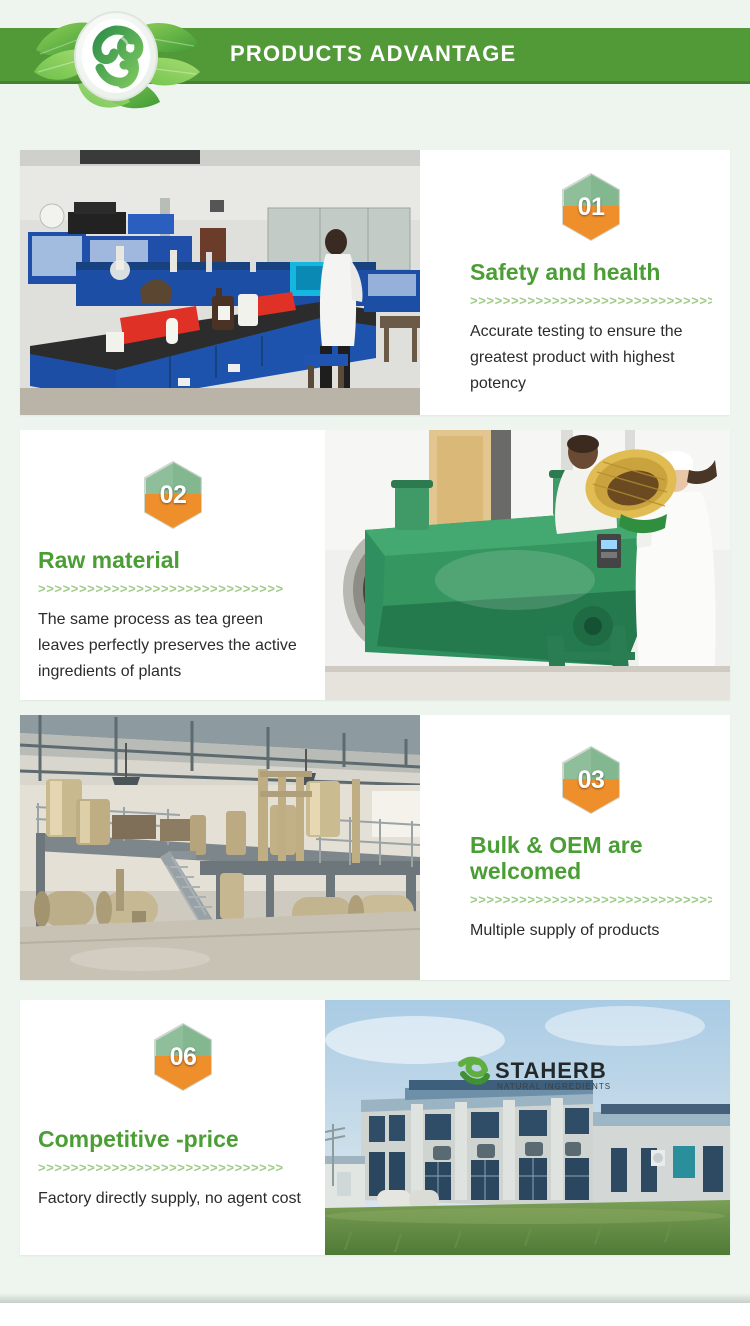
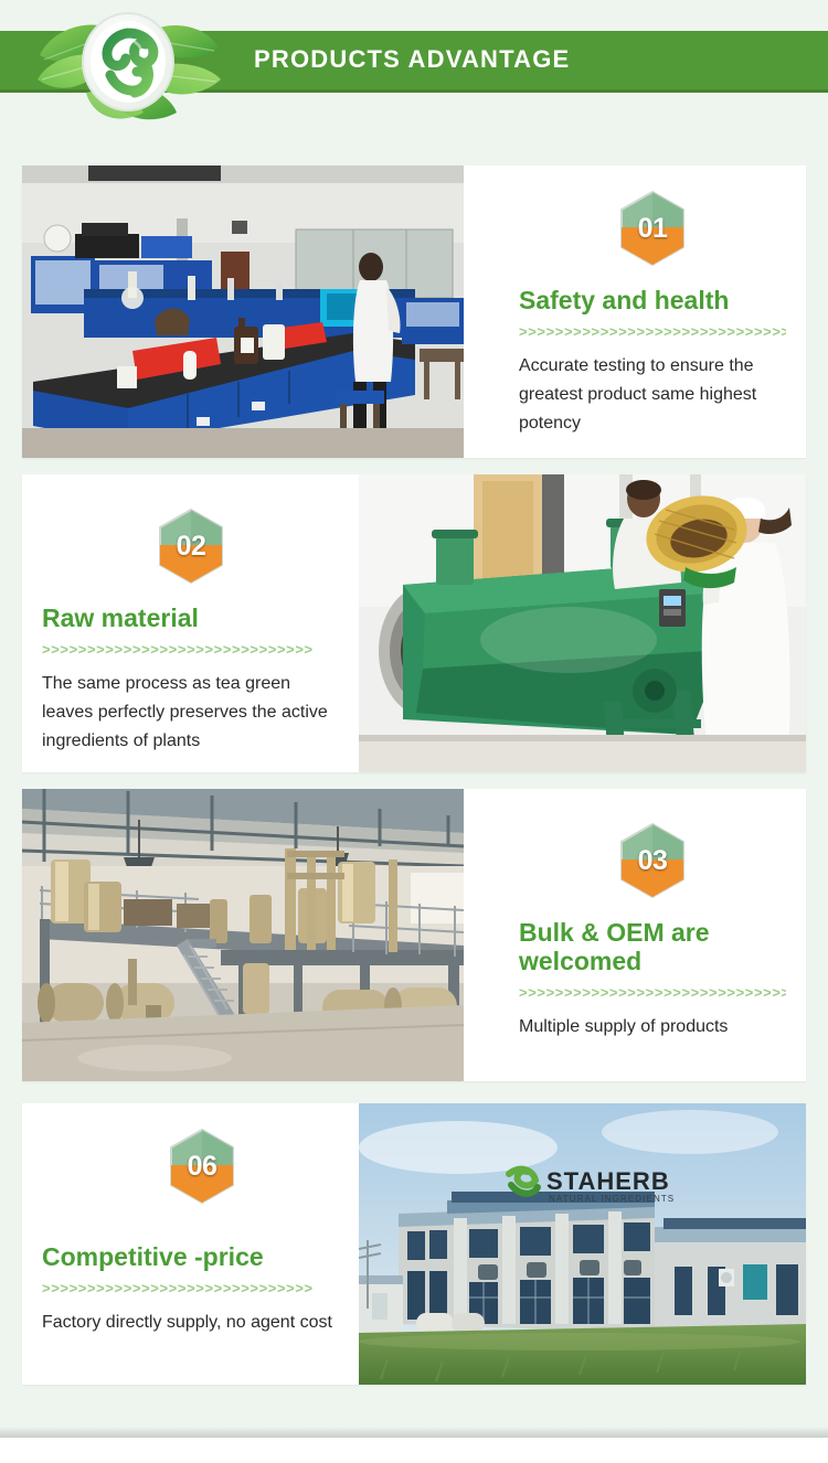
  PRODUCTS ADVANTAGE
  01
  Safety and health
  >>>>>>>>>>>>>>>>>>>>>>>>>>>>>>
- Accurate testing to ensure the greatest product with highest potency
+ Accurate testing to ensure the greatest product same highest potency
  02
  Raw material
  >>>>>>>>>>>>>>>>>>>>>>>>>>>>>>
  The same process as tea green leaves perfectly preserves the active ingredients of plants
  03
  Bulk & OEM are welcomed
  >>>>>>>>>>>>>>>>>>>>>>>>>>>>>>
  Multiple supply of products
  STAHERB
  NATURAL INGREDIENTS
  06
  Competitive -price
  >>>>>>>>>>>>>>>>>>>>>>>>>>>>>>
  Factory directly supply, no agent cost
